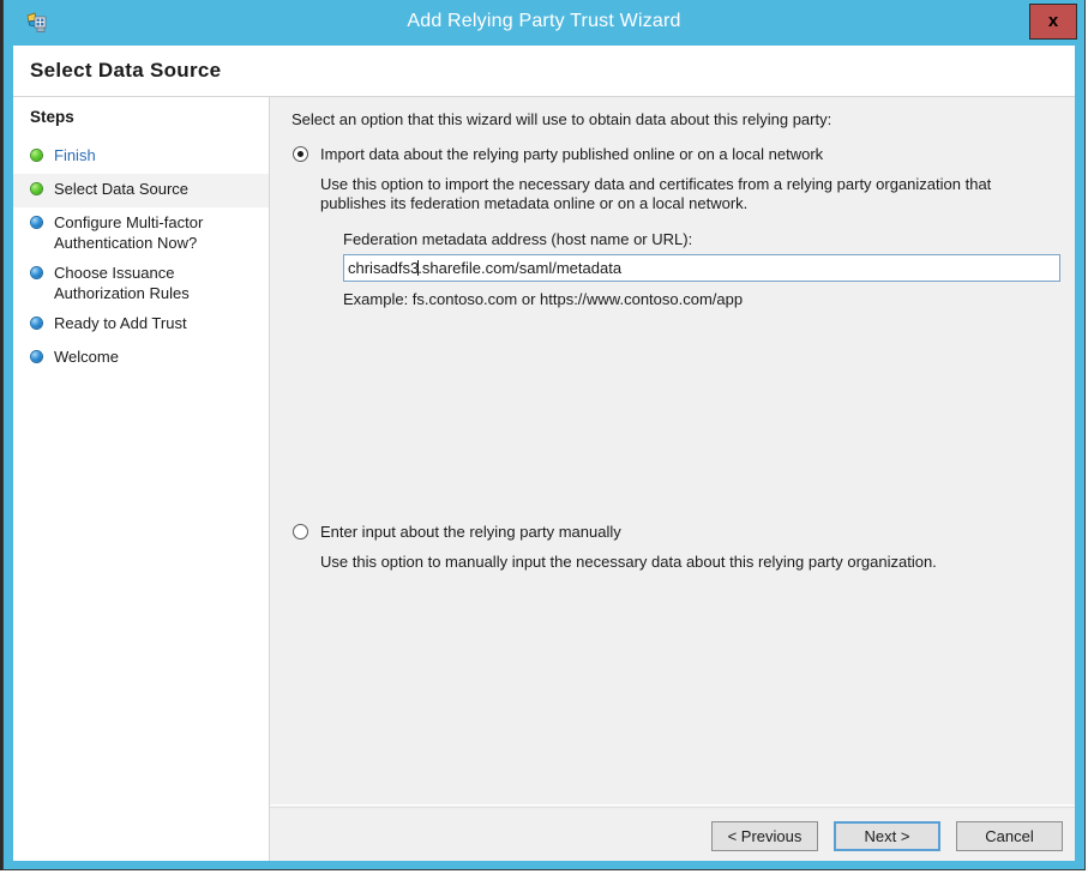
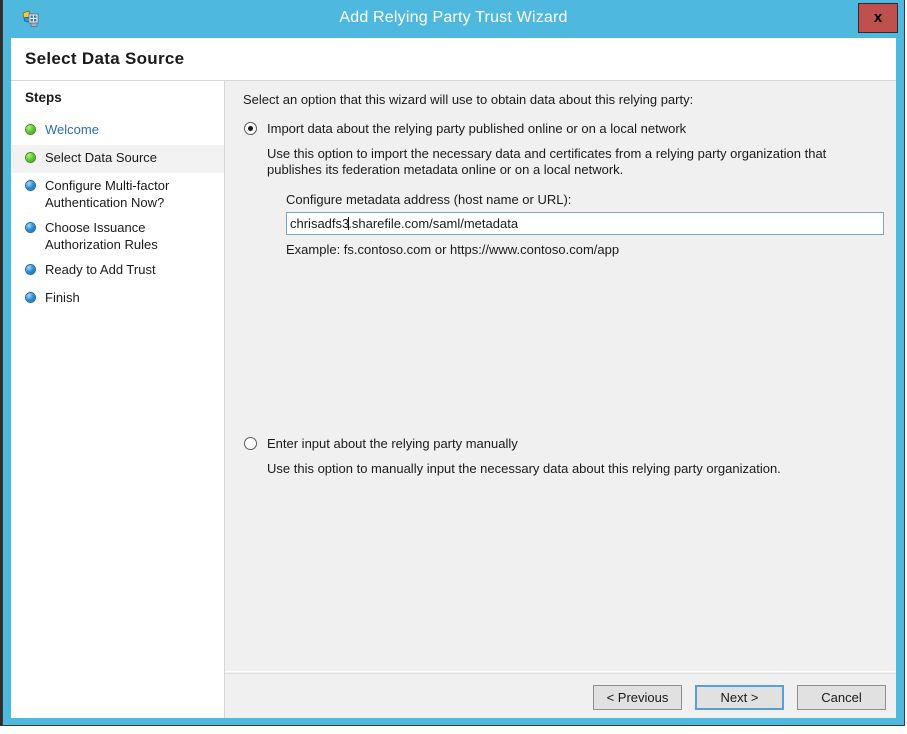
  Add Relying Party Trust Wizard
  x
  Select Data Source
  Steps
- Finish
+ Welcome
  Select Data Source
  Configure Multi-factor Authentication Now?
  Choose Issuance Authorization Rules
  Ready to Add Trust
- Welcome
+ Finish
  Select an option that this wizard will use to obtain data about this relying party:
  Import data about the relying party published online or on a local network
  Use this option to import the necessary data and certificates from a relying party organization that publishes its federation metadata online or on a local network.
- Federation metadata address (host name or URL):
+ Configure metadata address (host name or URL):
  chrisadfs3.sharefile.com/saml/metadata
  Example: fs.contoso.com or https://www.contoso.com/app
  Enter input about the relying party manually
  Use this option to manually input the necessary data about this relying party organization.
  < Previous
  Next >
  Cancel
